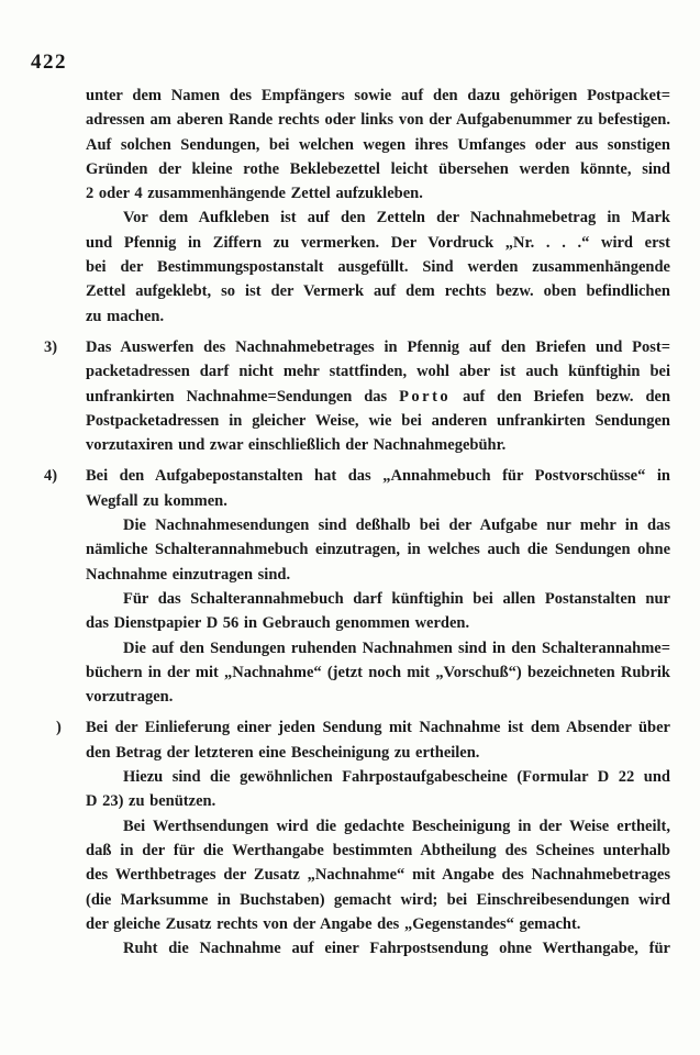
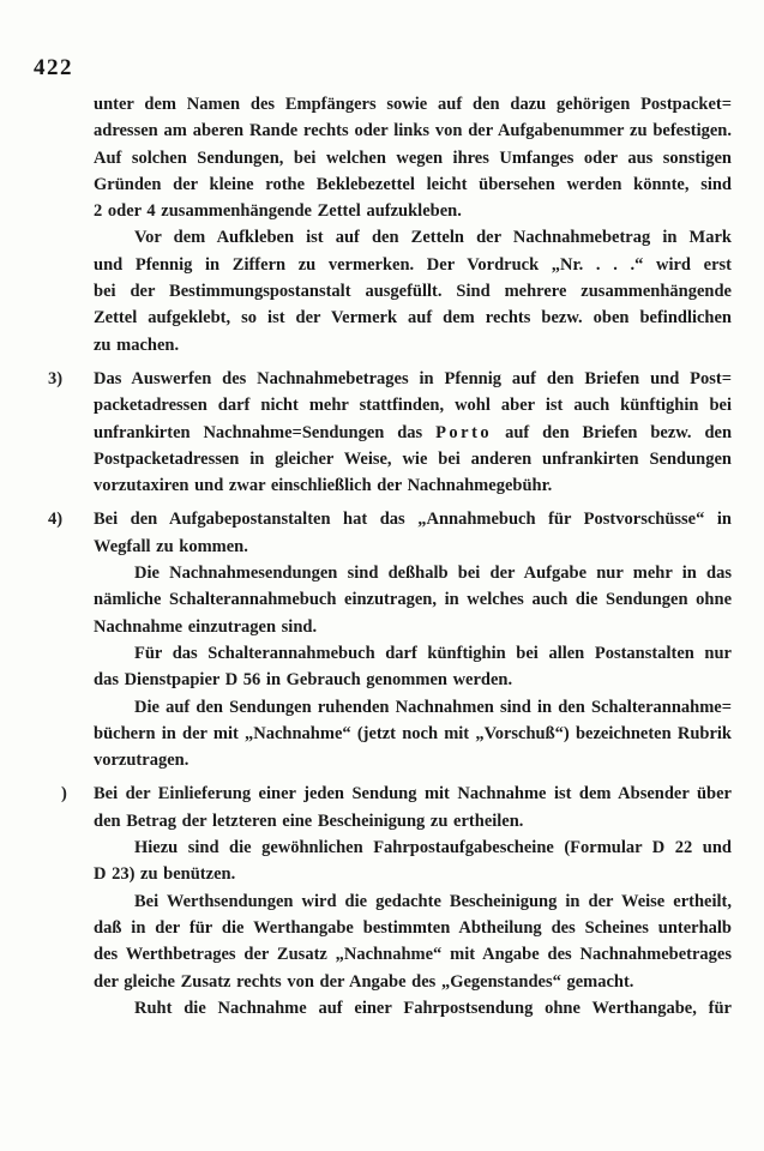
  422
  unter dem Namen des Empfängers sowie auf den dazu gehörigen Postpacket=
  adressen am aberen Rande rechts oder links von der Aufgabenummer zu befestigen.
  Auf solchen Sendungen, bei welchen wegen ihres Umfanges oder aus sonstigen
  Gründen der kleine rothe Beklebezettel leicht übersehen werden könnte, sind
  2 oder 4 zusammenhängende Zettel aufzukleben.
  Vor dem Aufkleben ist auf den Zetteln der Nachnahmebetrag in Mark
  und Pfennig in Ziffern zu vermerken. Der Vordruck „Nr. . . .“ wird erst
- bei der Bestimmungspostanstalt ausgefüllt. Sind werden zusammenhängende
+ bei der Bestimmungspostanstalt ausgefüllt. Sind mehrere zusammenhängende
  Zettel aufgeklebt, so ist der Vermerk auf dem rechts bezw. oben befindlichen
  zu machen.
  3)
  Das Auswerfen des Nachnahmebetrages in Pfennig auf den Briefen und Post=
  packetadressen darf nicht mehr stattfinden, wohl aber ist auch künftighin bei
  unfrankirten Nachnahme=Sendungen das Porto auf den Briefen bezw. den
  Postpacketadressen in gleicher Weise, wie bei anderen unfrankirten Sendungen
  vorzutaxiren und zwar einschließlich der Nachnahmegebühr.
  4)
  Bei den Aufgabepostanstalten hat das „Annahmebuch für Postvorschüsse“ in
  Wegfall zu kommen.
  Die Nachnahmesendungen sind deßhalb bei der Aufgabe nur mehr in das
  nämliche Schalterannahmebuch einzutragen, in welches auch die Sendungen ohne
  Nachnahme einzutragen sind.
  Für das Schalterannahmebuch darf künftighin bei allen Postanstalten nur
  das Dienstpapier D 56 in Gebrauch genommen werden.
  Die auf den Sendungen ruhenden Nachnahmen sind in den Schalterannahme=
  büchern in der mit „Nachnahme“ (jetzt noch mit „Vorschuß“) bezeichneten Rubrik
  vorzutragen.
  )
  Bei der Einlieferung einer jeden Sendung mit Nachnahme ist dem Absender über
  den Betrag der letzteren eine Bescheinigung zu ertheilen.
  Hiezu sind die gewöhnlichen Fahrpostaufgabescheine (Formular D 22 und
  D 23) zu benützen.
  Bei Werthsendungen wird die gedachte Bescheinigung in der Weise ertheilt,
  daß in der für die Werthangabe bestimmten Abtheilung des Scheines unterhalb
  des Werthbetrages der Zusatz „Nachnahme“ mit Angabe des Nachnahmebetrages
- (die Marksumme in Buchstaben) gemacht wird; bei Einschreibesendungen wird
  der gleiche Zusatz rechts von der Angabe des „Gegenstandes“ gemacht.
  Ruht die Nachnahme auf einer Fahrpostsendung ohne Werthangabe, für
